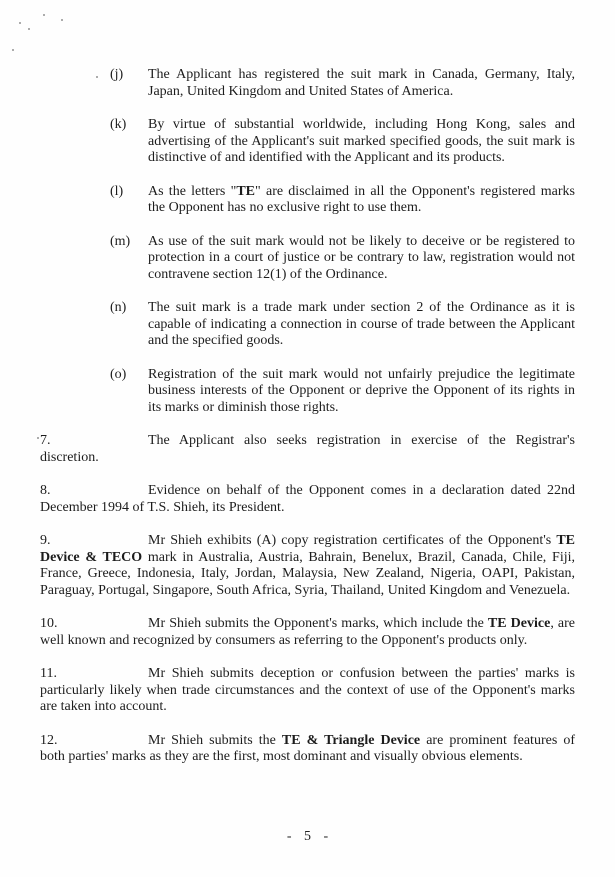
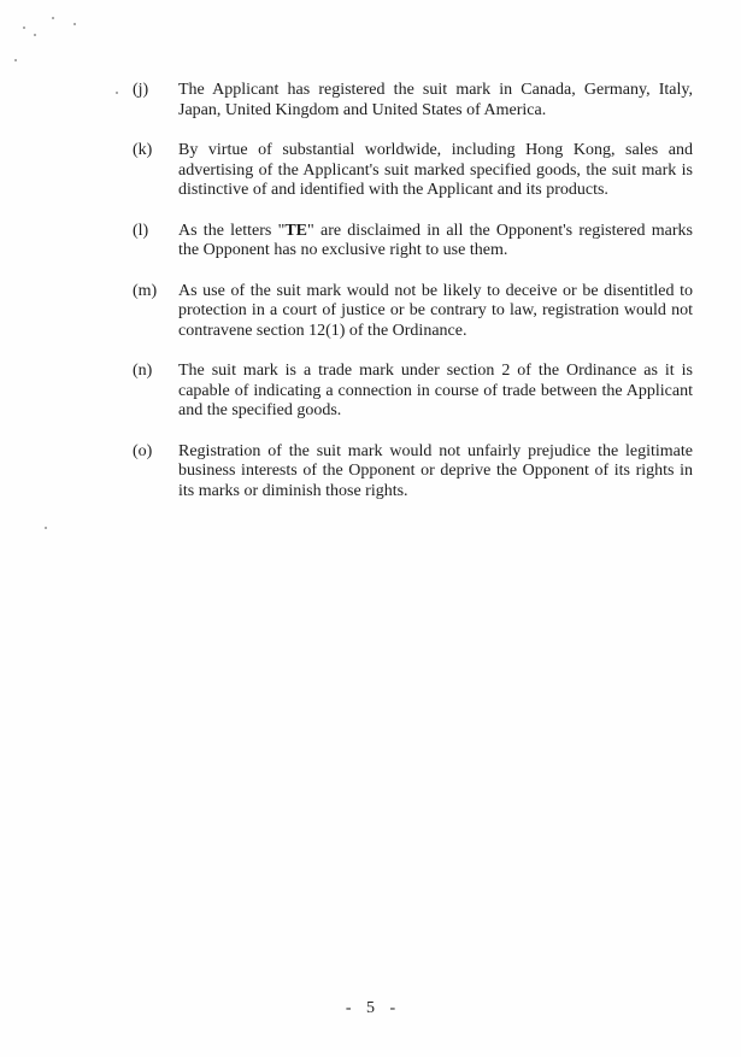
  (j)
  The Applicant has registered the suit mark in Canada, Germany, Italy, Japan, United Kingdom and United States of America.
  (k)
  By virtue of substantial worldwide, including Hong Kong, sales and advertising of the Applicant's suit marked specified goods, the suit mark is distinctive of and identified with the Applicant and its products.
  (l)
  As the letters "TE" are disclaimed in all the Opponent's registered marks the Opponent has no exclusive right to use them.
  (m)
- As use of the suit mark would not be likely to deceive or be registered to protection in a court of justice or be contrary to law, registration would not contravene section 12(1) of the Ordinance.
+ As use of the suit mark would not be likely to deceive or be disentitled to protection in a court of justice or be contrary to law, registration would not contravene section 12(1) of the Ordinance.
  (n)
  The suit mark is a trade mark under section 2 of the Ordinance as it is capable of indicating a connection in course of trade between the Applicant and the specified goods.
  (o)
  Registration of the suit mark would not unfairly prejudice the legitimate business interests of the Opponent or deprive the Opponent of its rights in its marks or diminish those rights.
- 7. The Applicant also seeks registration in exercise of the Registrar's discretion.
- 8. Evidence on behalf of the Opponent comes in a declaration dated 22nd December 1994 of T.S. Shieh, its President.
- 9. Mr Shieh exhibits (A) copy registration certificates of the Opponent's TE Device & TECO mark in Australia, Austria, Bahrain, Benelux, Brazil, Canada, Chile, Fiji, France, Greece, Indonesia, Italy, Jordan, Malaysia, New Zealand, Nigeria, OAPI, Pakistan, Paraguay, Portugal, Singapore, South Africa, Syria, Thailand, United Kingdom and Venezuela.
- 10. Mr Shieh submits the Opponent's marks, which include the TE Device, are well known and recognized by consumers as referring to the Opponent's products only.
- 11. Mr Shieh submits deception or confusion between the parties' marks is particularly likely when trade circumstances and the context of use of the Opponent's marks are taken into account.
- 12. Mr Shieh submits the TE & Triangle Device are prominent features of both parties' marks as they are the first, most dominant and visually obvious elements.
  - 5 -
